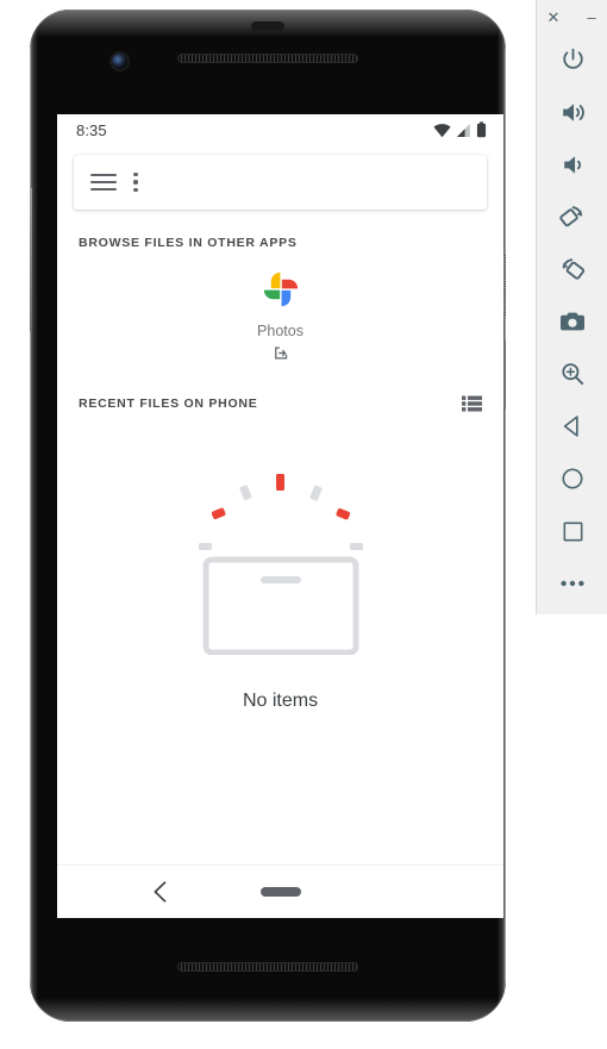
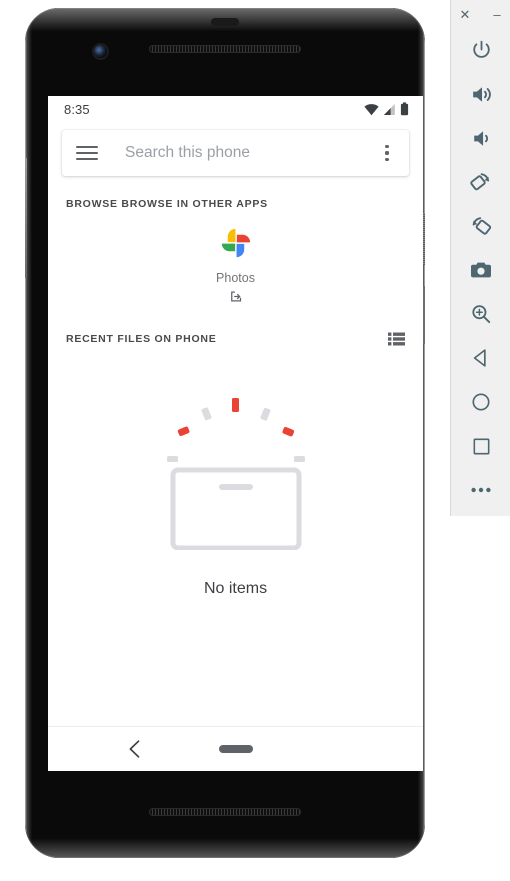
  8:35
+ Search this phone
- BROWSE FILES IN OTHER APPS
+ BROWSE BROWSE IN OTHER APPS
  Photos
  RECENT FILES ON PHONE
  No items
  ✕
  –
